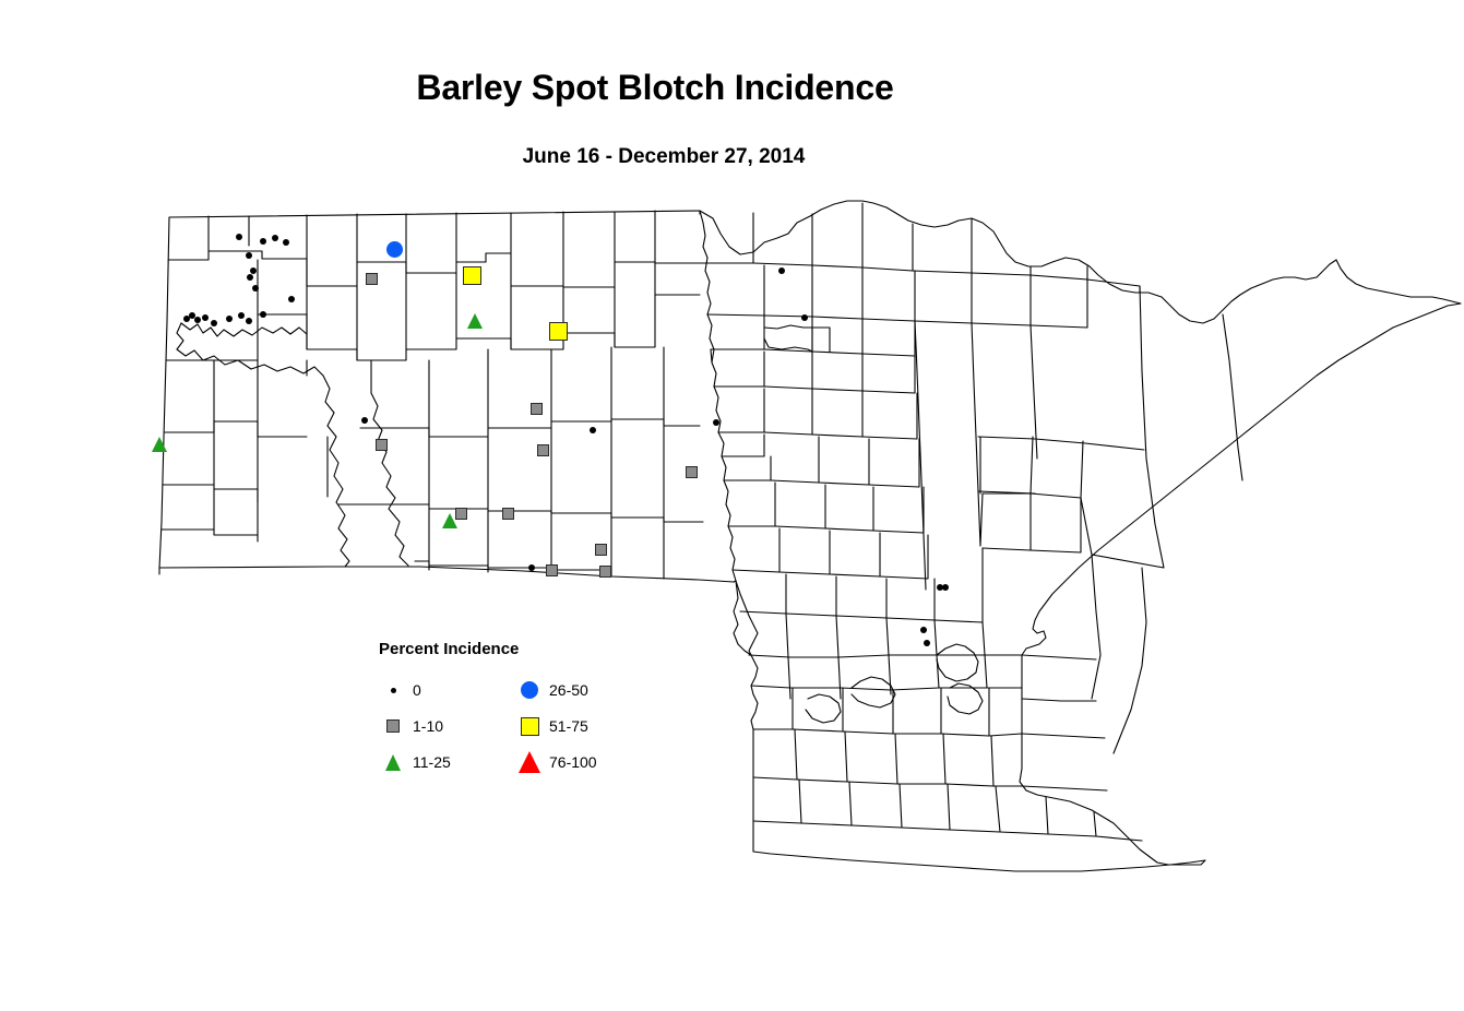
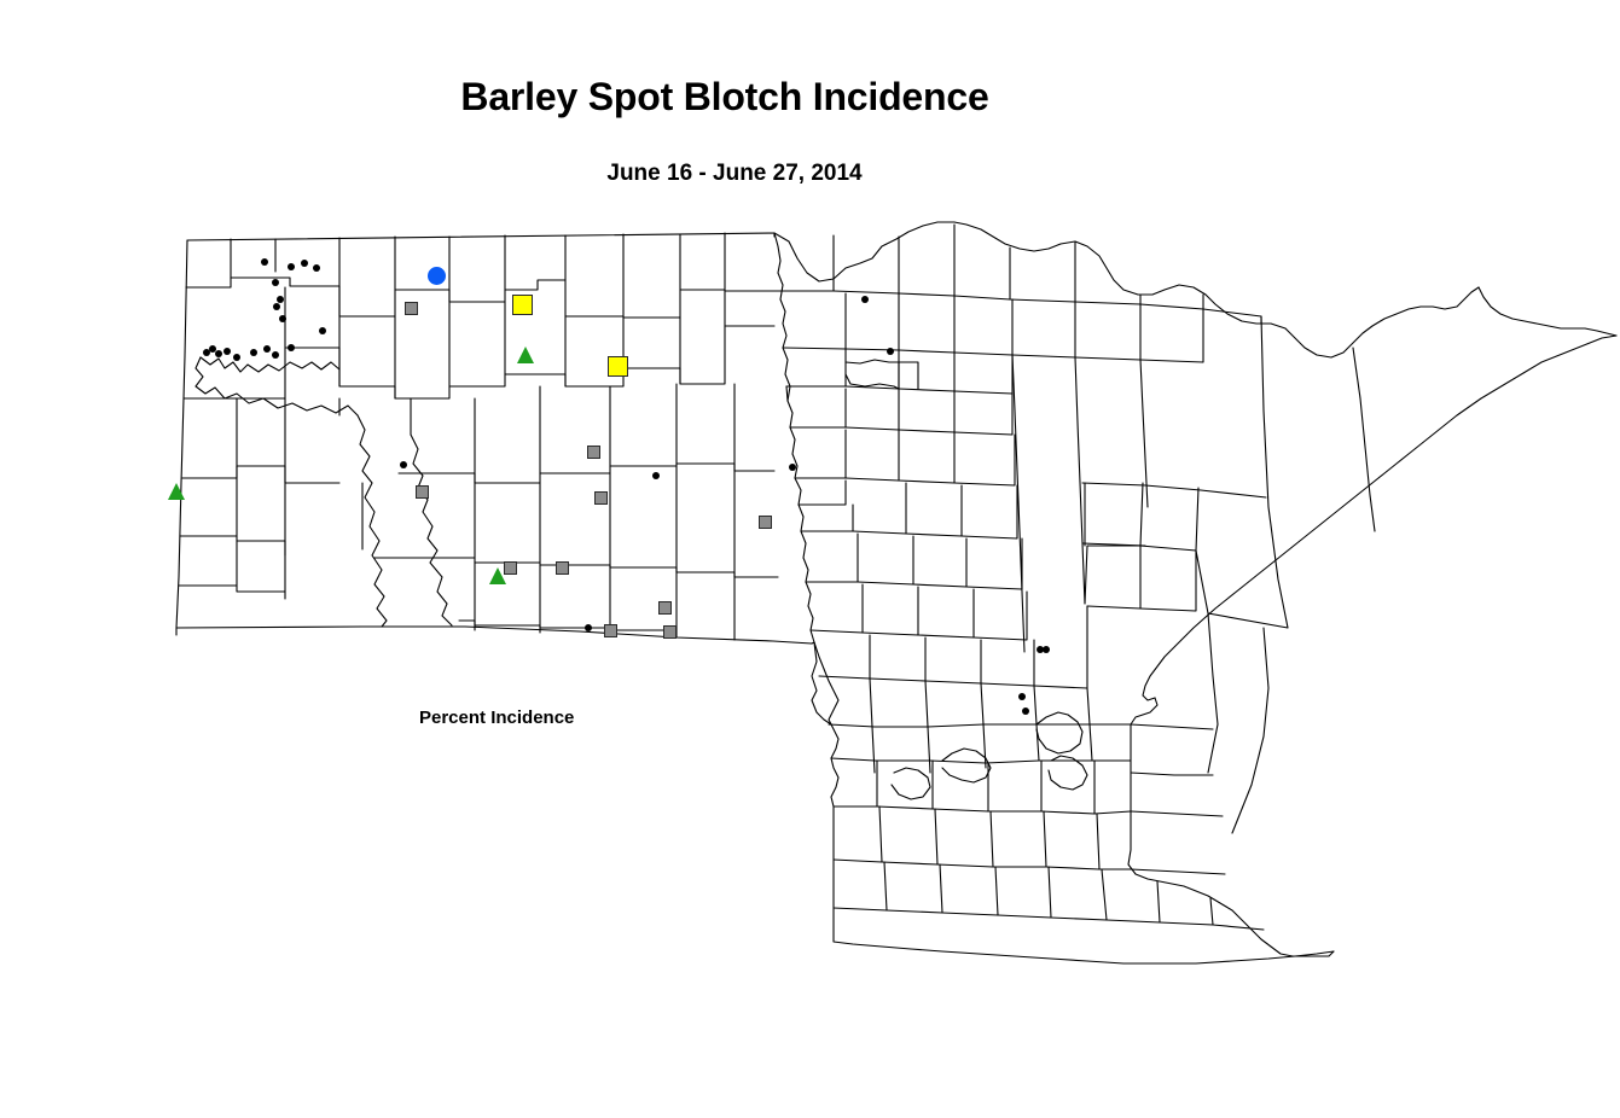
  Percent Incidence
- 0
- 1-10
- 11-25
- 26-50
- 51-75
- 76-100
  Barley Spot Blotch Incidence
- June 16 - December 27, 2014
+ June 16 - June 27, 2014
